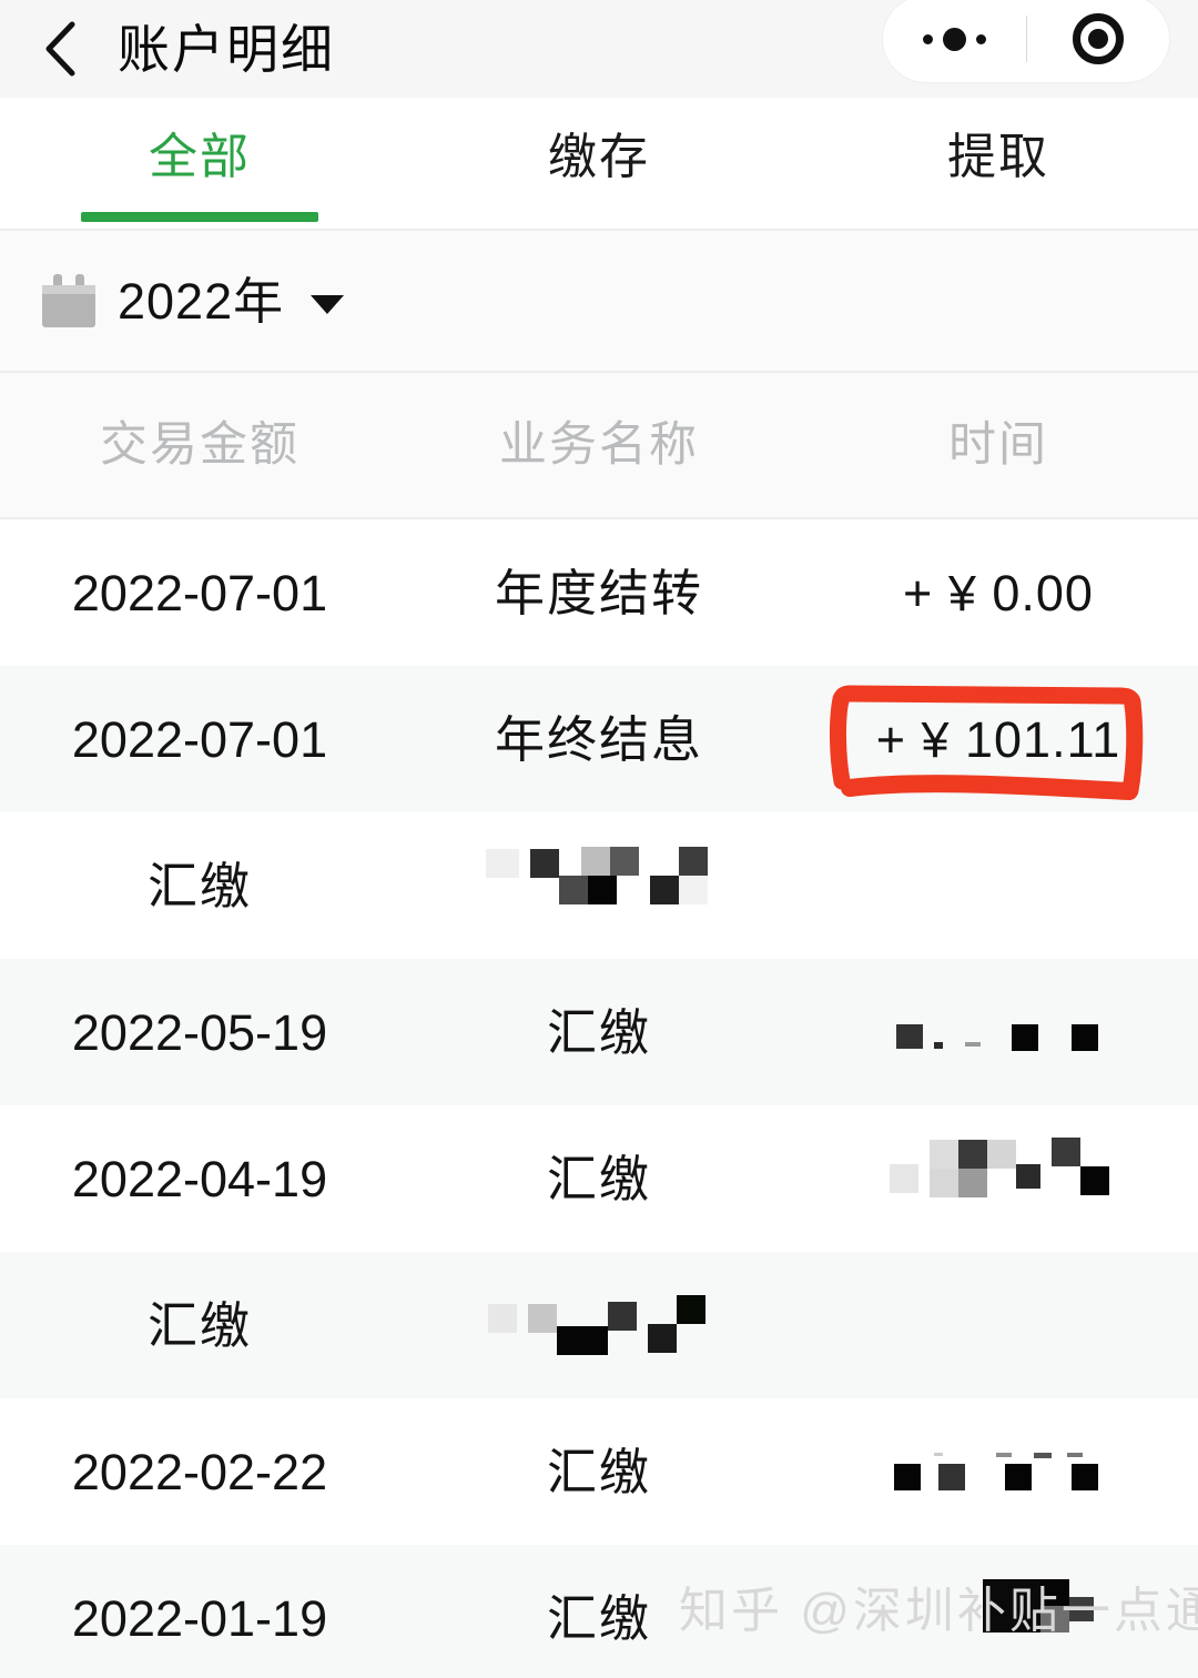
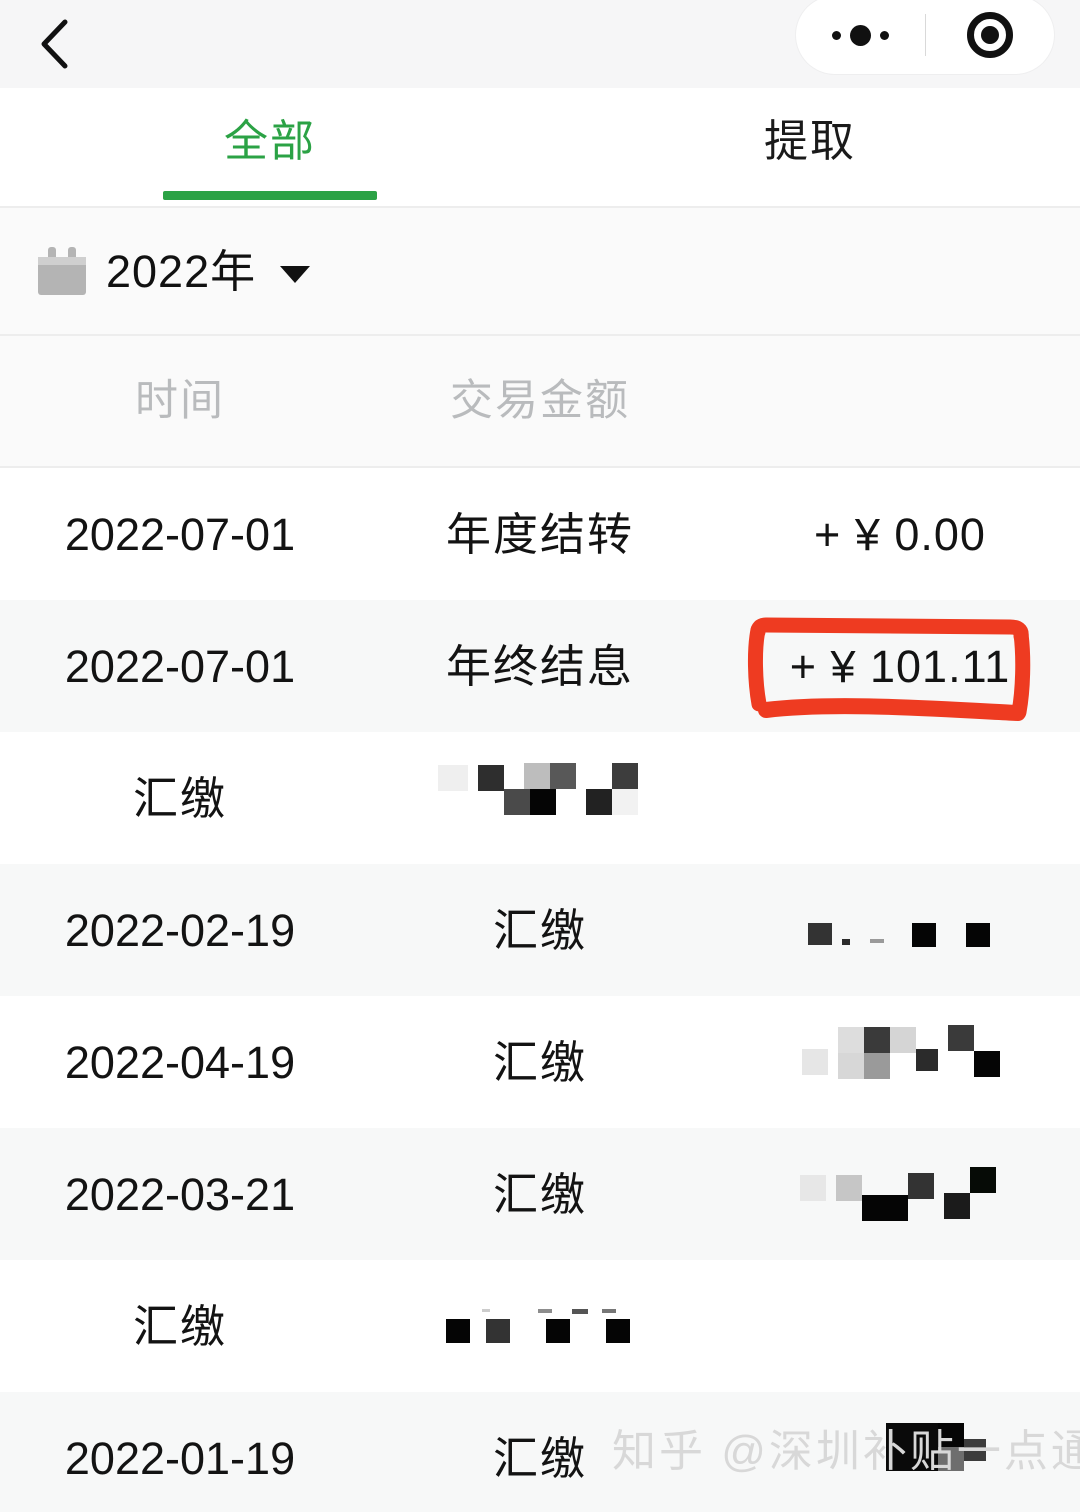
- 账户明细
  全部
- 缴存
  提取
  2022年
- 交易金额
+ 时间
- 业务名称
- 时间
+ 交易金额
  2022-07-01
  年度结转
  + ¥ 0.00
  2022-07-01
  年终结息
  + ¥ 101.11
  汇缴
- 2022-05-19
+ 2022-02-19
  汇缴
  2022-04-19
  汇缴
+ 2022-03-21
  汇缴
- 2022-02-22
  汇缴
  2022-01-19
  汇缴
  知乎 @深圳补贴一点通
